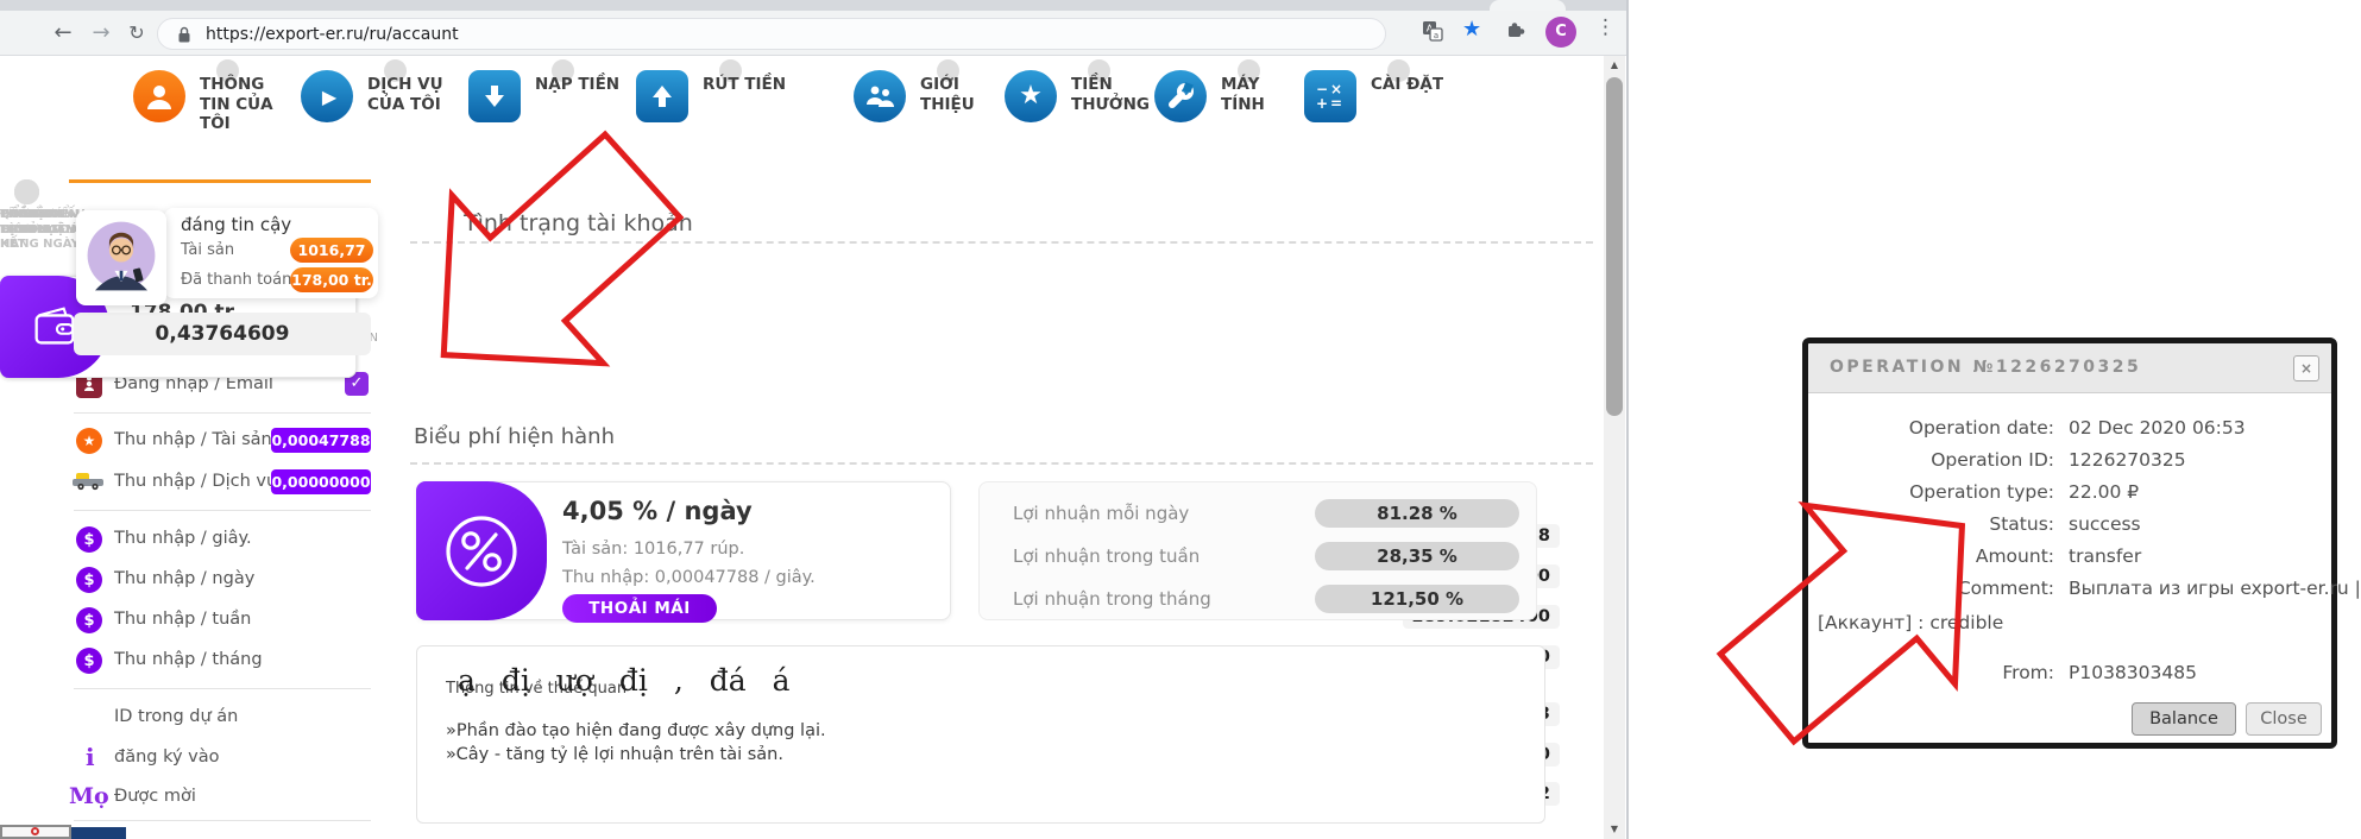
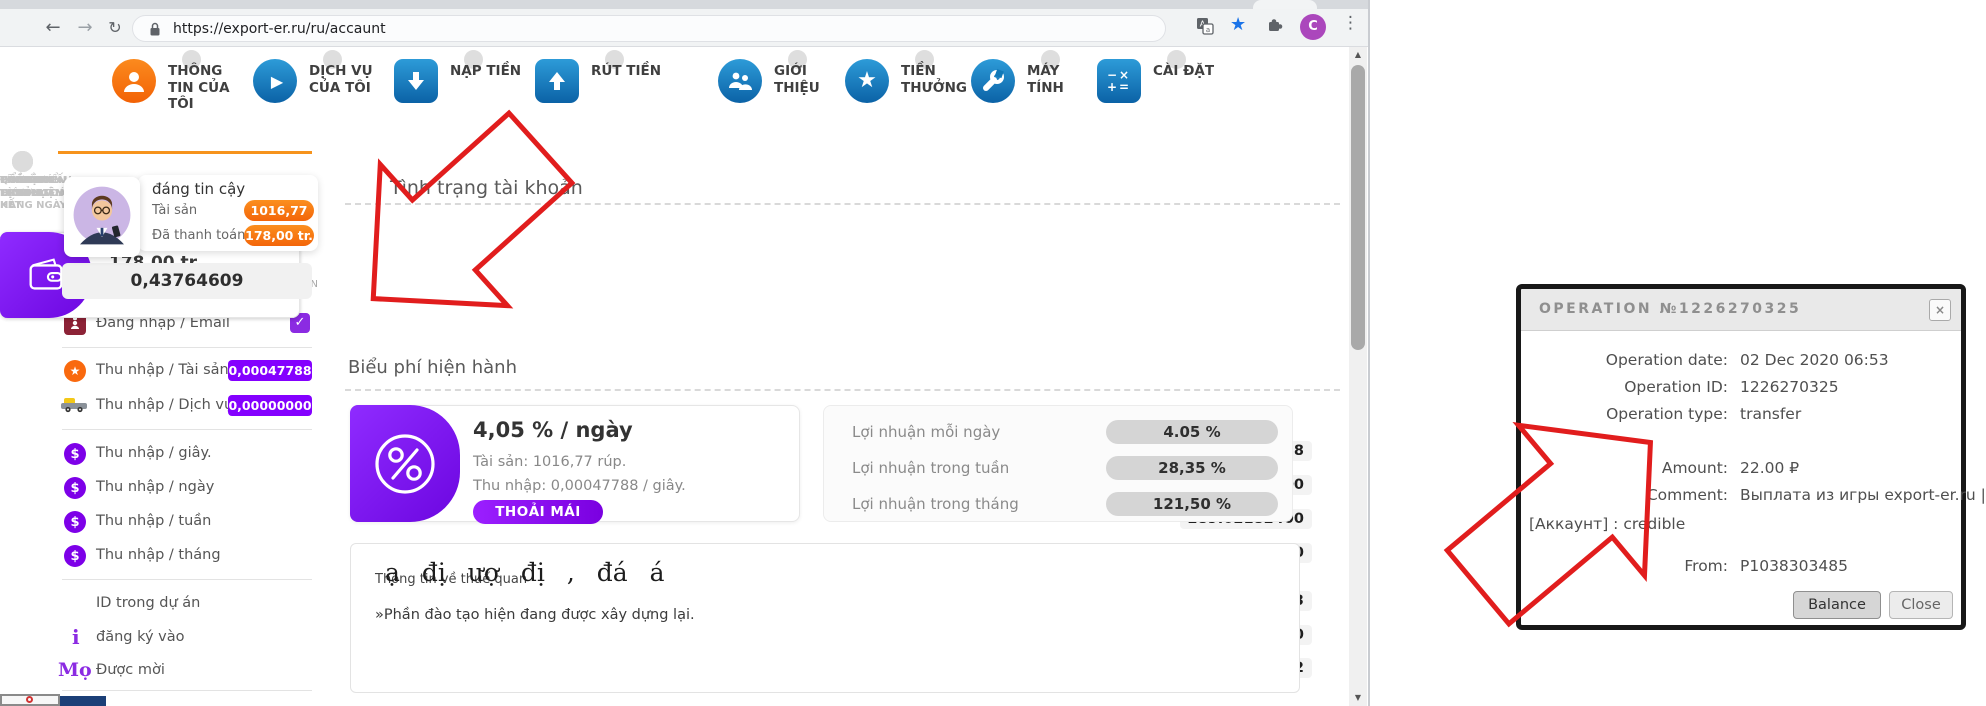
  ←
  →
  ↻
  https://export-er.ru/ru/accaunt
  A
  a
  ★
  C
  ⋮
  THÔNG TIN CỦA TÔI
  ▶
  DỊCH VỤ CỦA TÔI
  NẠP TIỀN
  RÚT TIỀN
  GIỚI THIỆU
  ★
  TIỀN THƯỞNG
  MÁY TÍNH
  −×
  +=
  CÀI ĐẶT
  QUẢN
  PHÁT TRIỂN DỊCH VỤ
  ĐỔ ĐẦY
  HÓA ĐƠN THANH TOÁ
  CHƯƠNG TRÌNH LIÊN KẾT
  PHẦN THƯỞNG HÀNG NGÀ
  TÍNH TOÁN LỢI NHUẬN
  CÀI ĐẶT CẤ HÌNH
  Tn trạng tài khon
  đáng tin cậy
  Tài sản
  1016,77
  Đã thanh toán
  178,00 tr.
  0,43764609
  Đăng nhập / Email
  ✓
  ★
  Thu nhập / Tài sản
  0,00047788
  Thu nhập / Dịch v
  0,00000000
  $
  Thu nhập / giây.
  $
  Thu nhập / ngày
  $
  Thu nhập / tuần
  $
  Thu nhập / tháng
  ID trong dự án
  i
  đăng ký vào
  Mọ
  Được mời
  Biểu phí hiện hành
  4,05 % / ngày
  Tài sản: 1016,77 rúp.
  Thu nhập: 0,00047788 / giây.
  THOẢI MÁI
  Lợi nhuận mỗi ngày
- 81.28 %
+ 4.05 %
  Lợi nhuận trong tuần
  28,35 %
  Lợi nhuận trong tháng
  121,50 %
  Thông tin về thuế quan
  ạ đị ượ đị , đá á
  »Phần đào tạo hiện đang được xây dựng lại.
- »Cây - tăng tỷ lệ lợi nhuận trên tài sản.
  ▲
  ▼
  OPERATION №1226270325
  ×
  Operation date:
  02 Dec 2020 06:53
  Operation ID:
  1226270325
  Operation type:
- 22.00 ₽
+ transfer
- Status:
- success
  Amount:
- transfer
+ 22.00 ₽
  Comment:
  Выплата из игры export-er.ru |
  [Аккаунт] : credible
  From:
  P1038303485
  Balance
  Close
